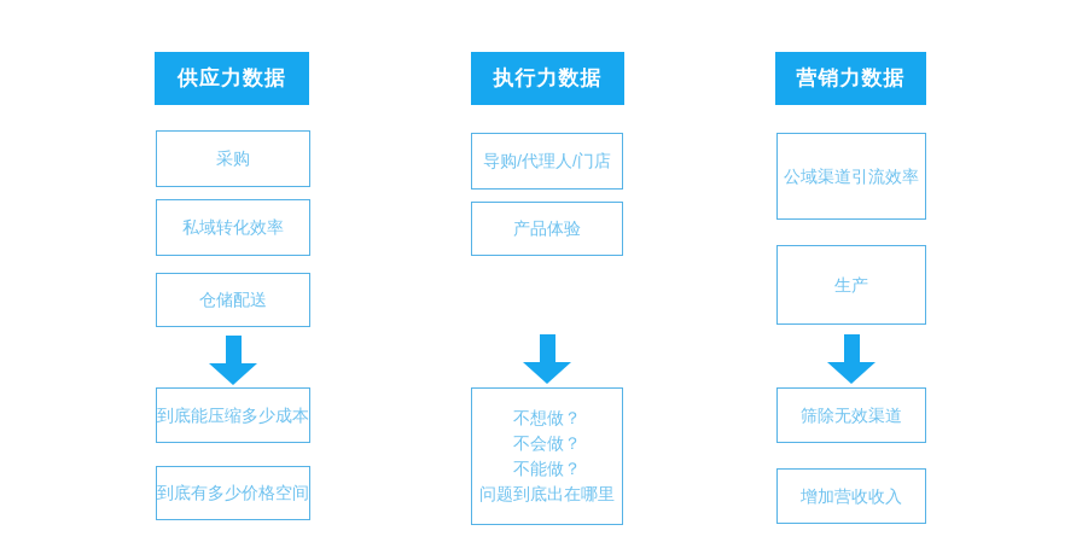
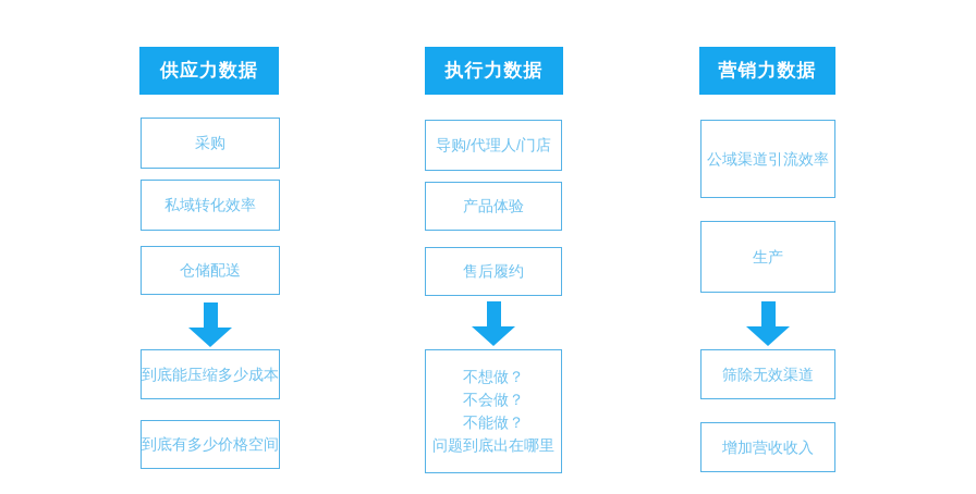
  供应力数据
  采购
  私域转化效率
  仓储配送
  到底能压缩多少成本
  到底有多少价格空间
  执行力数据
  导购/代理人/门店
  产品体验
+ 售后履约
  不想做？
  不会做？
  不能做？
  问题到底出在哪里
  营销力数据
  公域渠道引流效率
  生产
  筛除无效渠道
  增加营收收入
